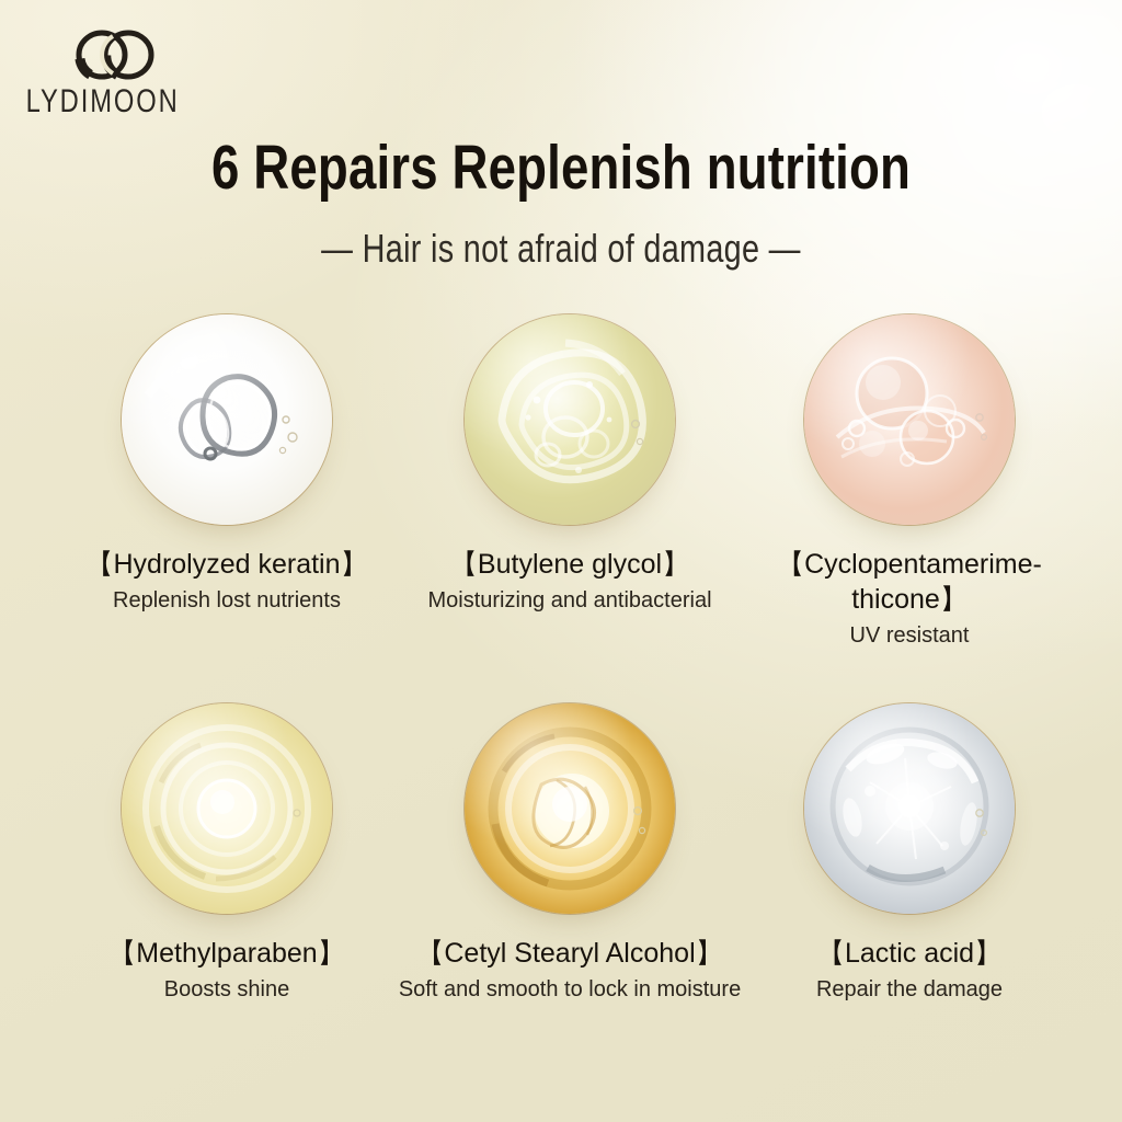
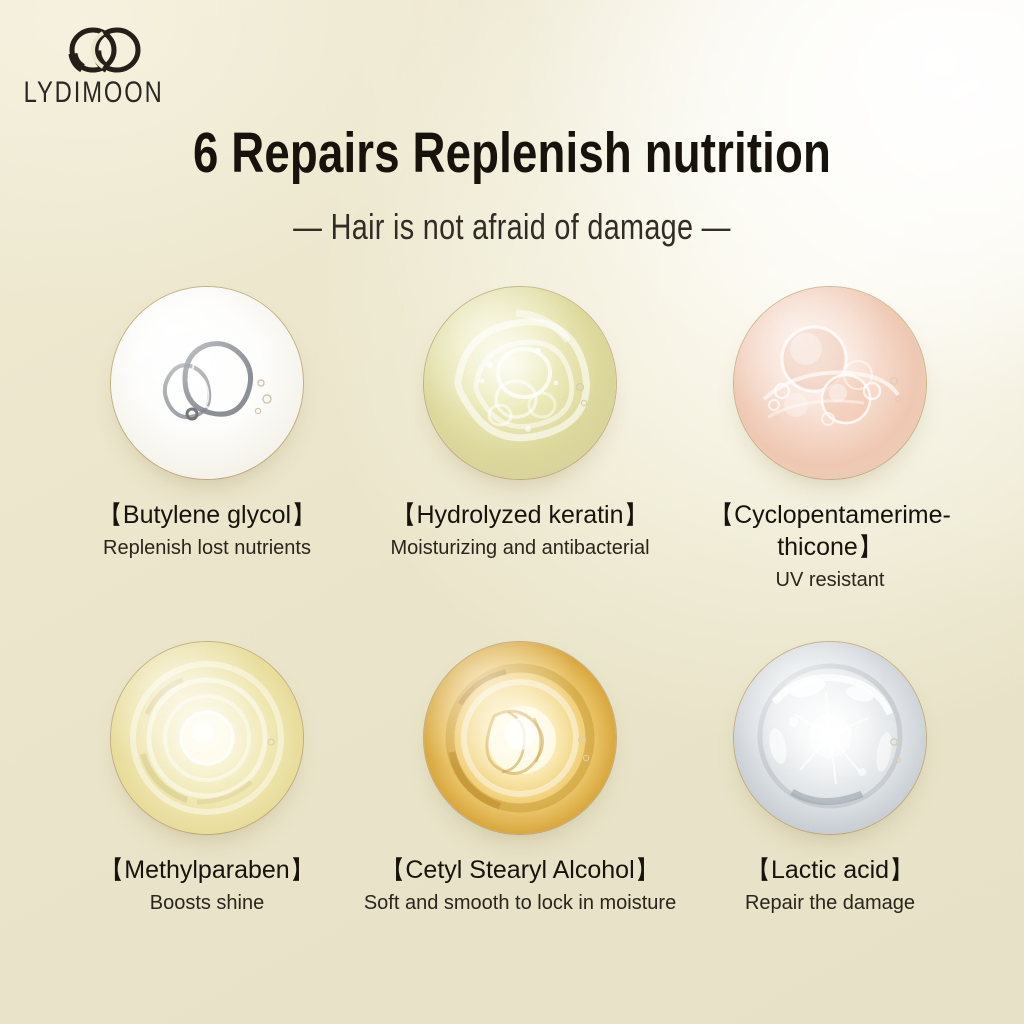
  LYDIMOON
  6 Repairs Replenish nutrition
  — Hair is not afraid of damage —
- 【Hydrolyzed keratin】
+ 【Butylene glycol】
  Replenish lost nutrients
- 【Butylene glycol】
+ 【Hydrolyzed keratin】
  Moisturizing and antibacterial
  【Cyclopentamerime-
  thicone】
  UV resistant
  【Methylparaben】
  Boosts shine
  【Cetyl Stearyl Alcohol】
  Soft and smooth to lock in moisture
  【Lactic acid】
  Repair the damage
